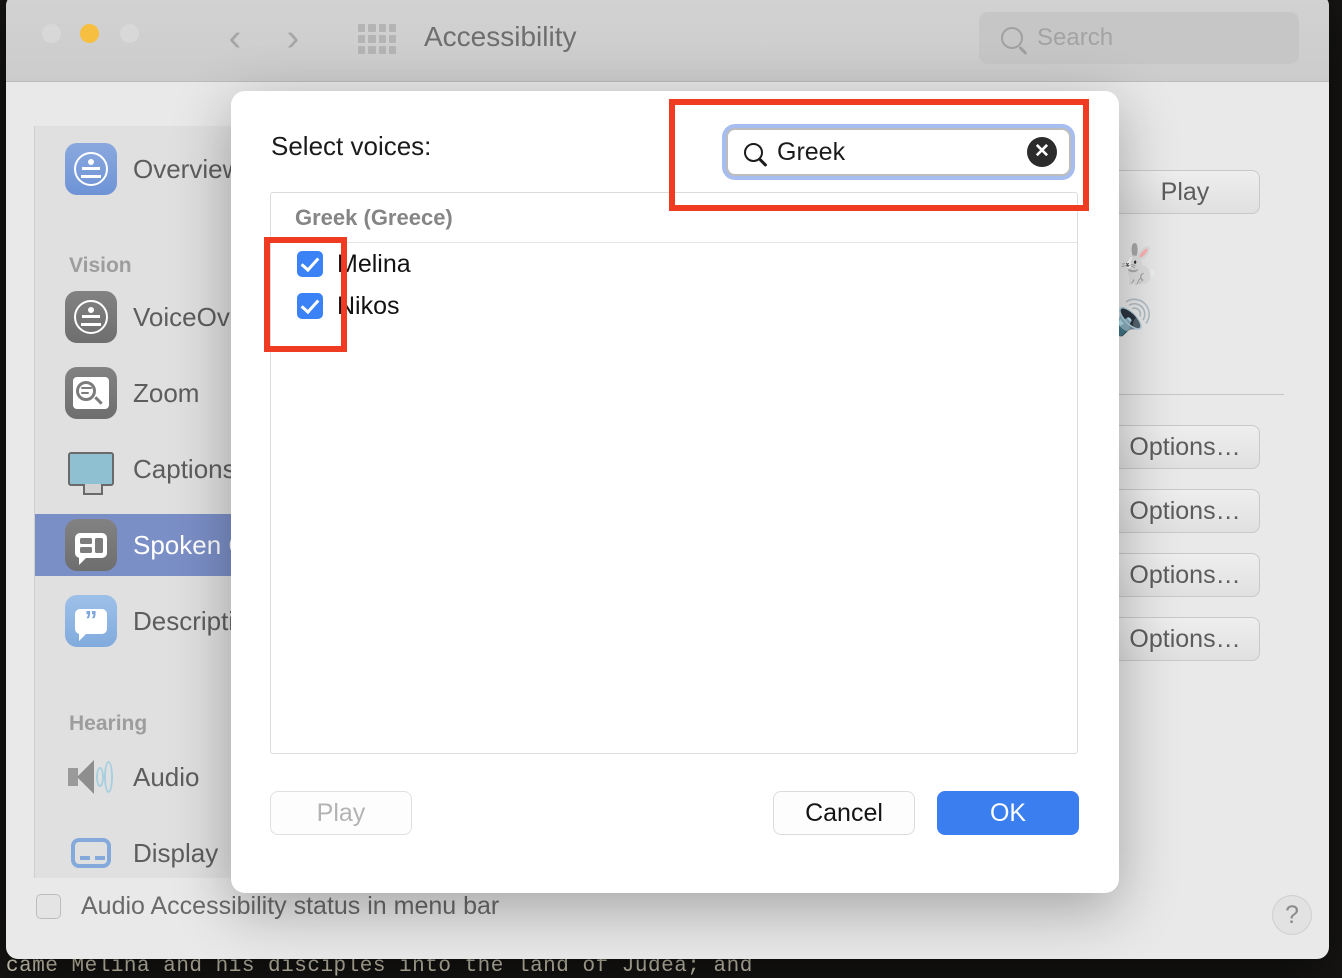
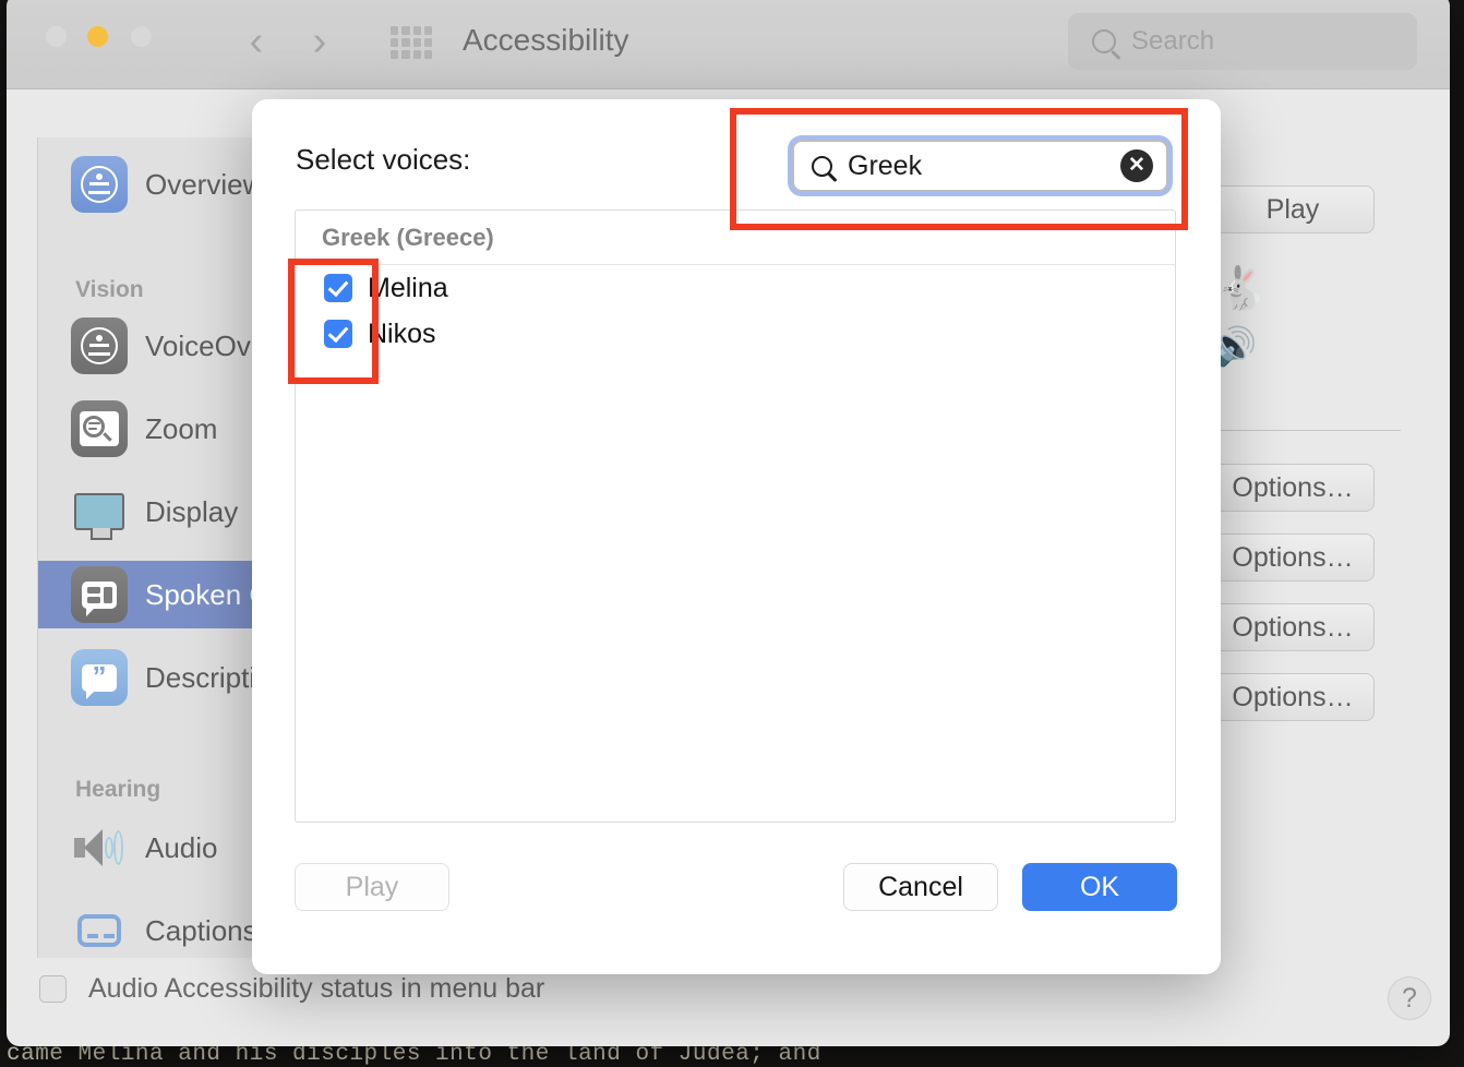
  came Melina and his disciples into the land of Judea; and
  ‹
  ›
  Accessibility
  Search
  Overvie
  Vision
  VoiceOv
  Zoom
- Captions
+ Display
  ”
  Hearing
  Audio
- Display
+ Captions
  Play
  🐇
  🔊
  Options…
  Options…
  Options…
  Options…
  Audio Accessibility status in menu bar
  ?
  Select voices:
  Greek
  ✕
  Greek (Greece)
  Melina
  Nikos
  Play
  Cancel
  OK
